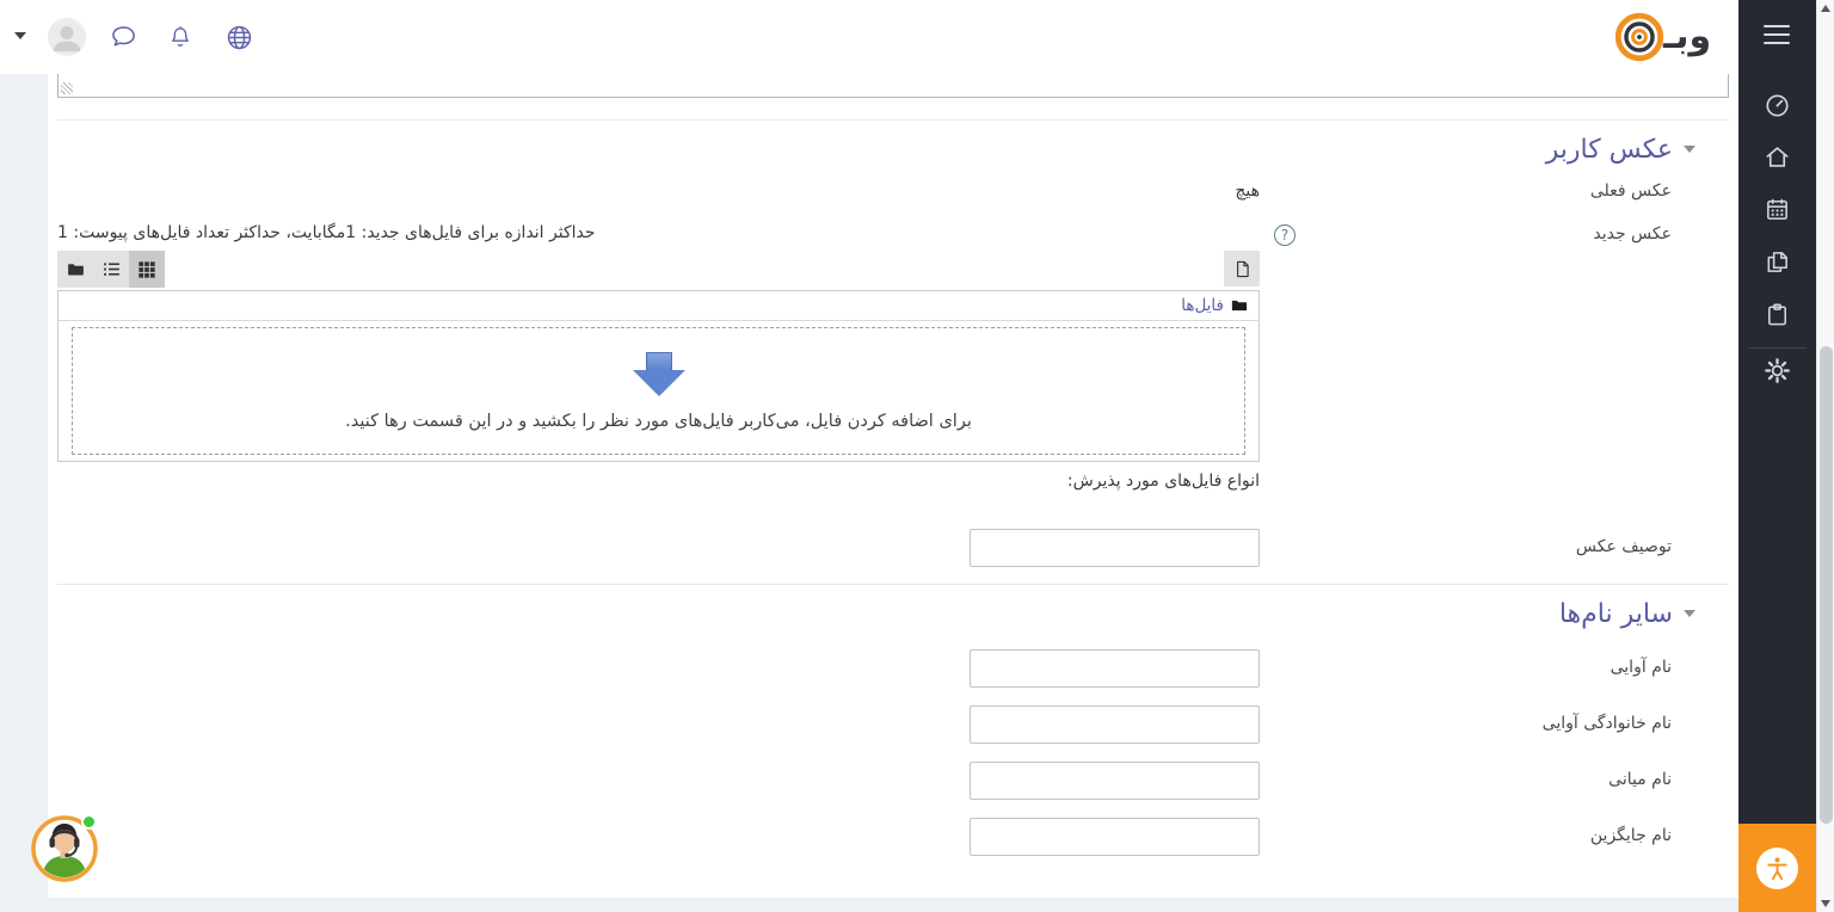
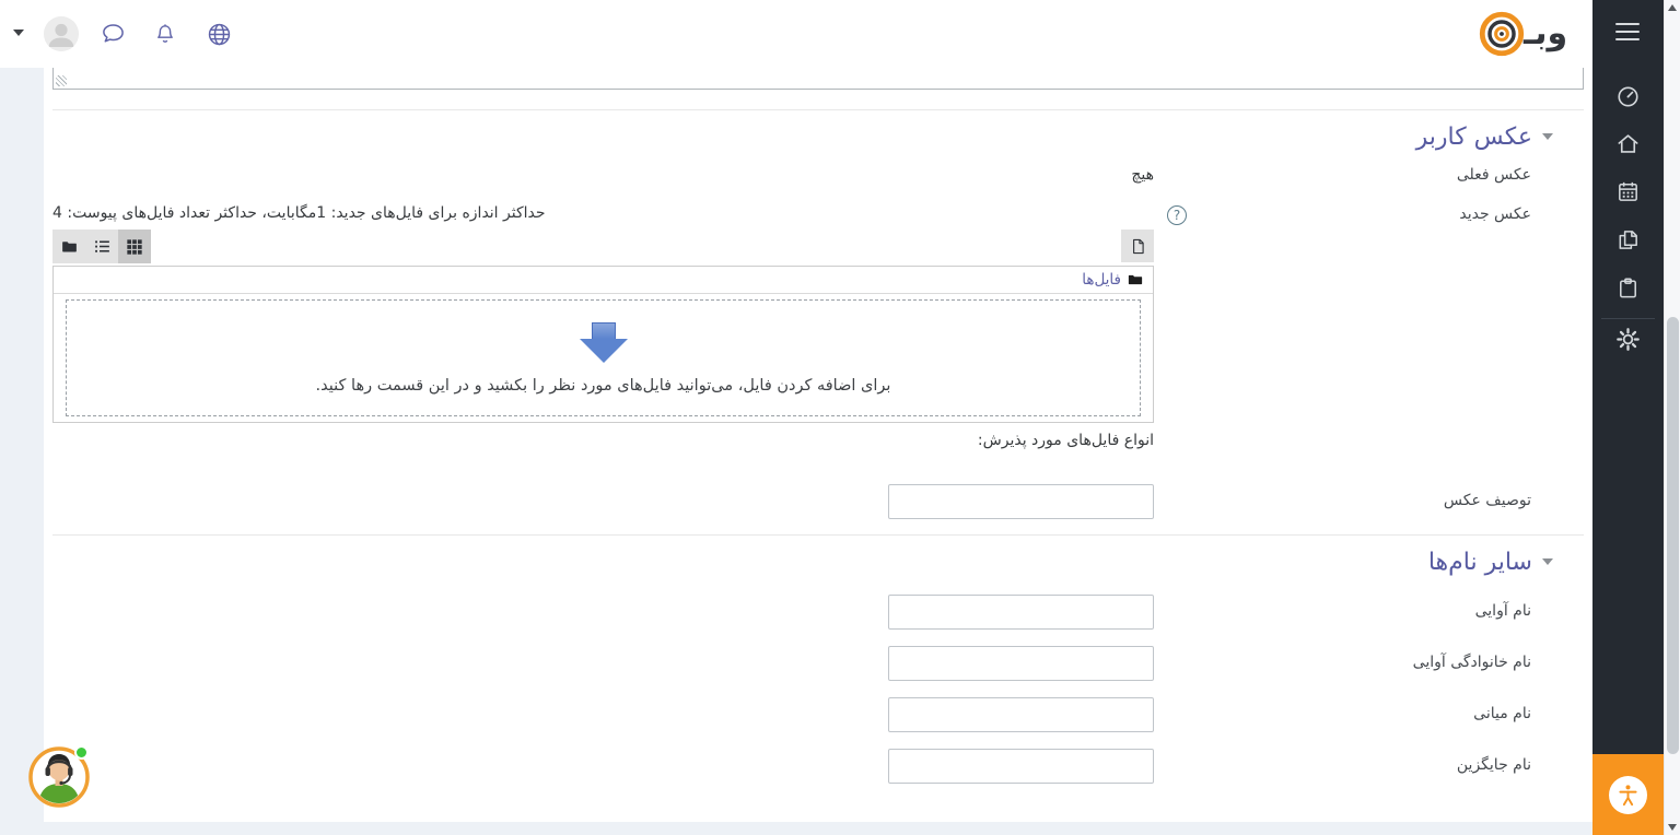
  وبـ
  عکس کاربر
  عکس فعلی
  هیچ
  عکس جدید
  ?
- حداکثر اندازه برای فایل‌های جدید: 1مگابایت، حداکثر تعداد فایل‌های پیوست: 1
+ حداکثر اندازه برای فایل‌های جدید: 1مگابایت، حداکثر تعداد فایل‌های پیوست: 4
  فایل‌ها
- برای اضافه کردن فایل، می‌کاربر فایل‌های مورد نظر را بکشید و در این قسمت رها کنید.
+ برای اضافه کردن فایل، می‌توانید فایل‌های مورد نظر را بکشید و در این قسمت رها کنید.
  انواع فایلهای مورد پذیرش:
  توصیف عکس
  سایر نام‌ها
  نام آوایی
  نام خانوادگی آوایی
  نام میانی
  نام جایگزین
